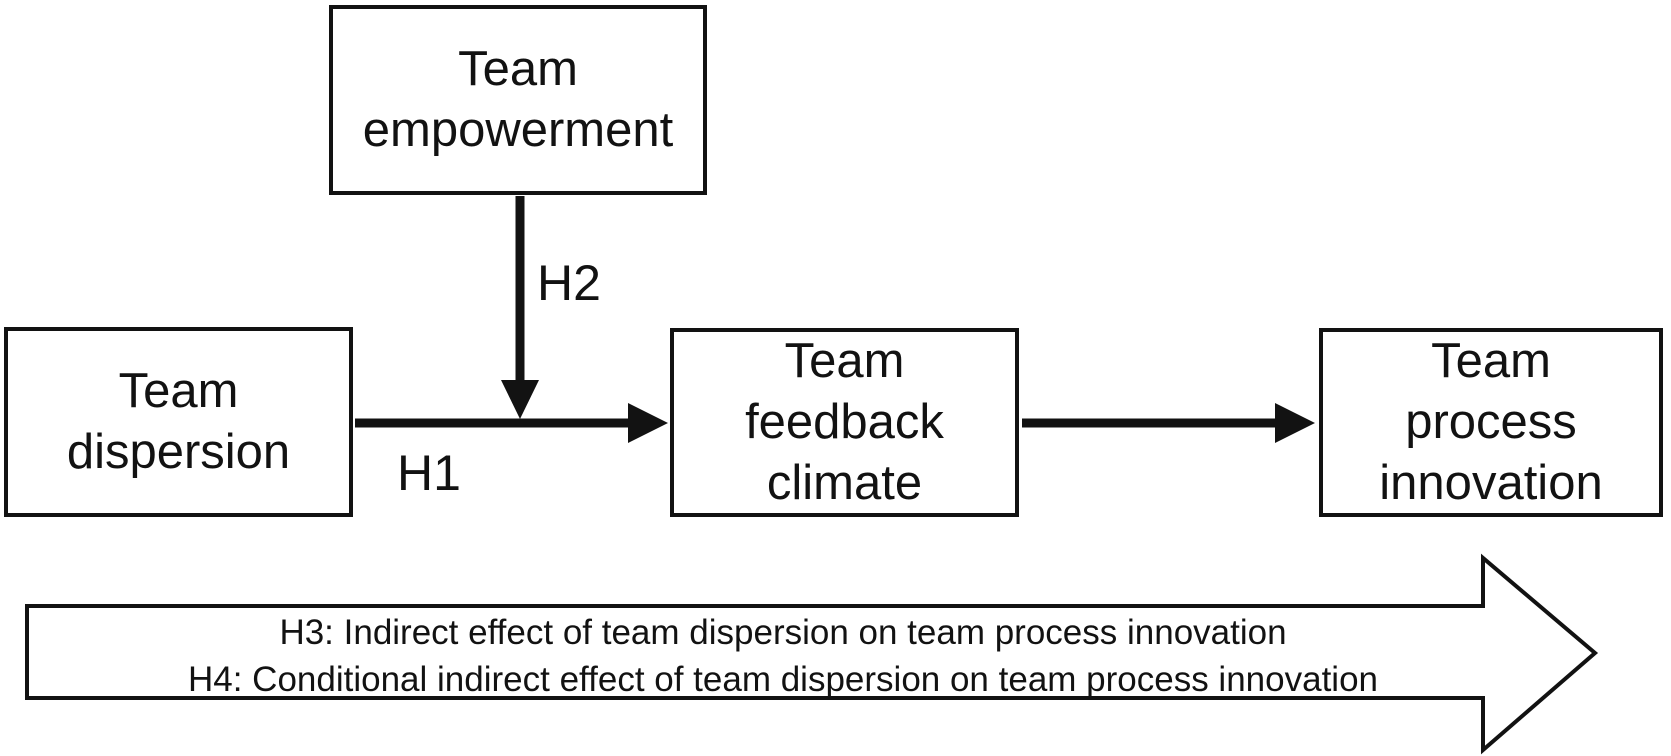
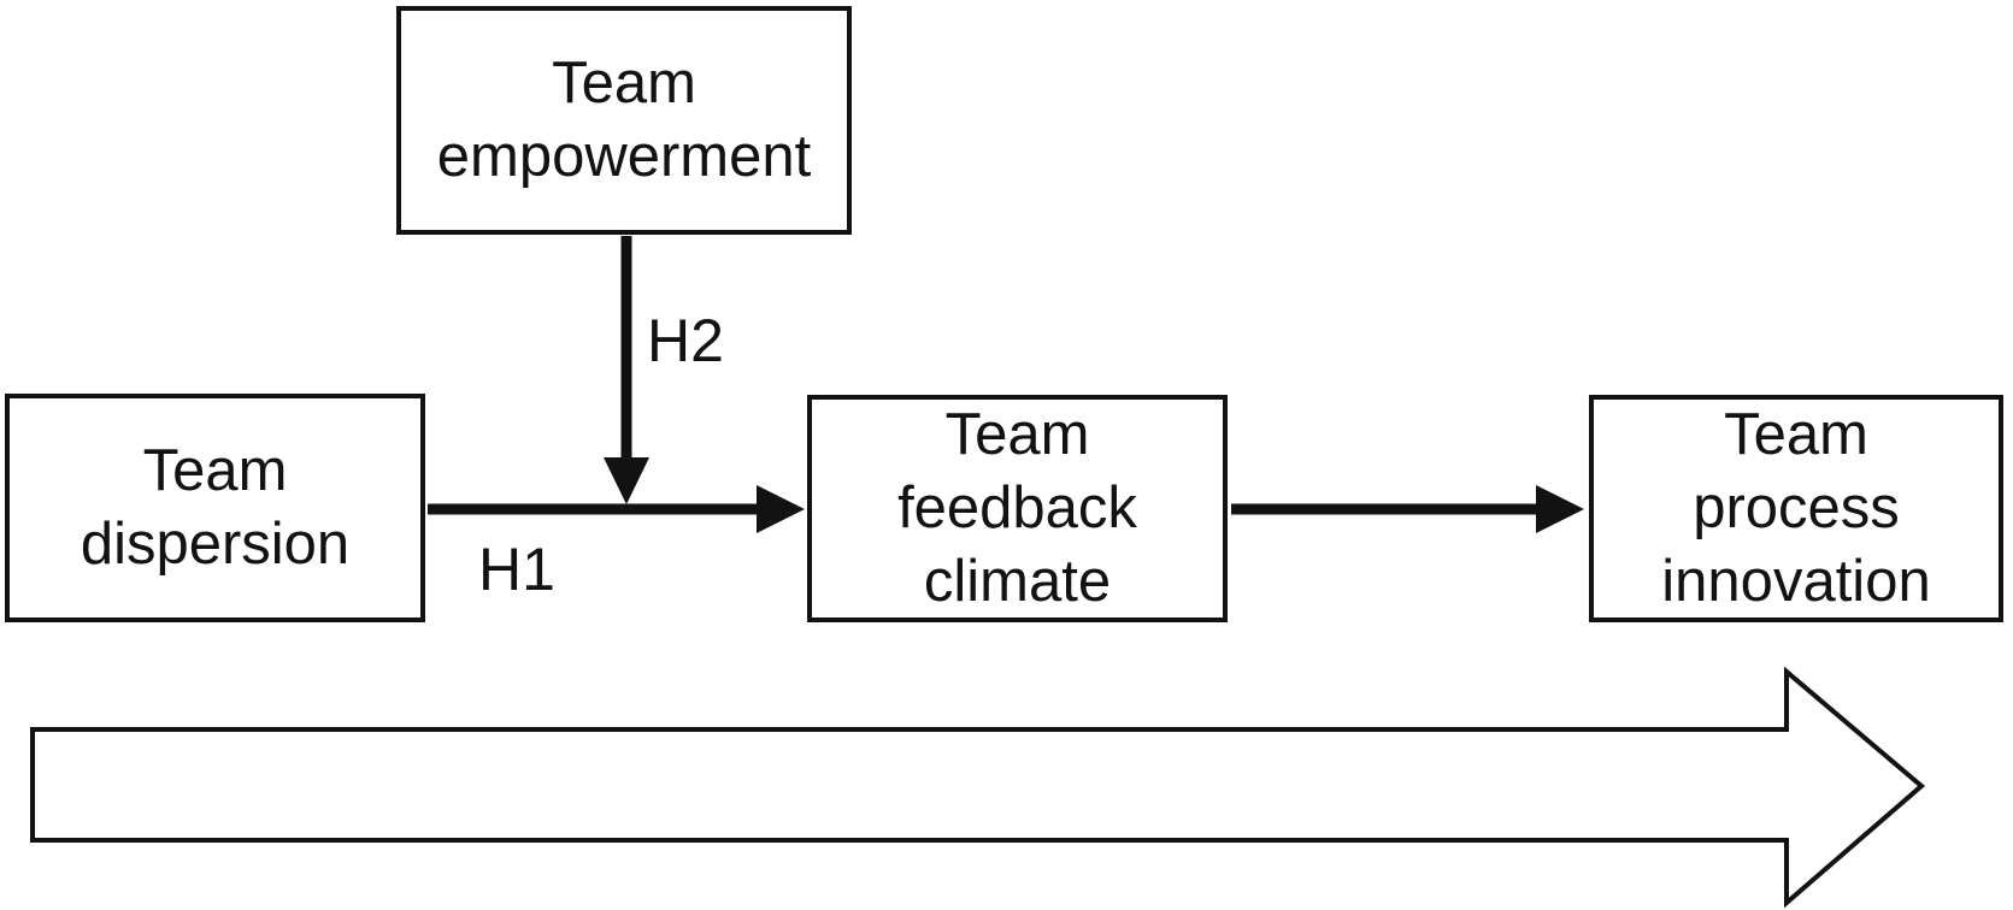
  Team
  empowerment
  Team
  dispersion
  Team
  feedback
  climate
  Team
  process
  innovation
  H1
  H2
- H3: Indirect effect of team dispersion on team process innovation
- H4: Conditional indirect effect of team dispersion on team process innovation
